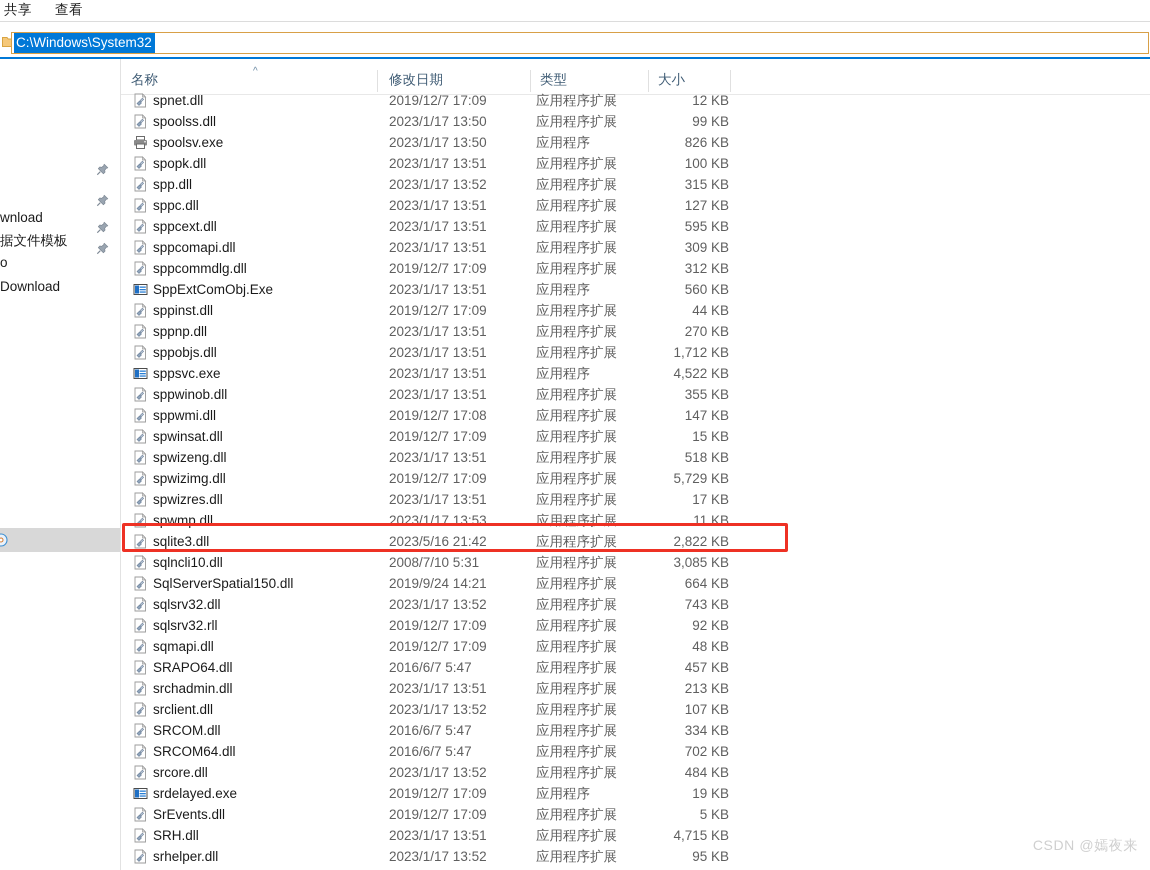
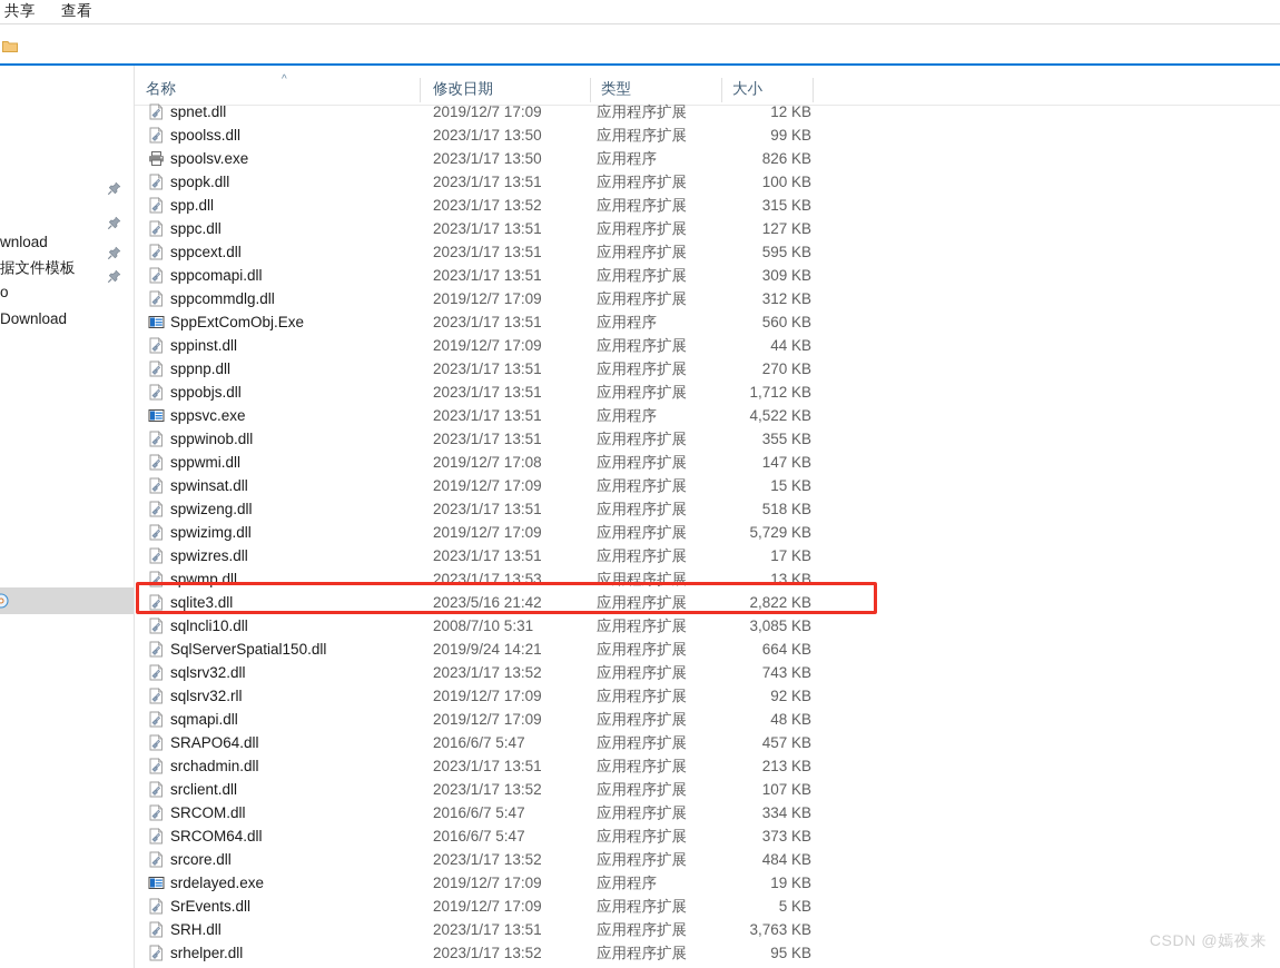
  共享
  查看
- C:\Windows\System32
  wnload
  据文件模板
  o
  Download
  名称
  ^
  修改日期
  类型
  大小
  spnet.dll
  2019/12/7 17:09
  应用程序扩展
  12 KB
  spoolss.dll
  2023/1/17 13:50
  应用程序扩展
  99 KB
  spoolsv.exe
  2023/1/17 13:50
  应用程序
  826 KB
  spopk.dll
  2023/1/17 13:51
  应用程序扩展
  100 KB
  spp.dll
  2023/1/17 13:52
  应用程序扩展
  315 KB
  sppc.dll
  2023/1/17 13:51
  应用程序扩展
  127 KB
  sppcext.dll
  2023/1/17 13:51
  应用程序扩展
  595 KB
  sppcomapi.dll
  2023/1/17 13:51
  应用程序扩展
  309 KB
  sppcommdlg.dll
  2019/12/7 17:09
  应用程序扩展
  312 KB
  SppExtComObj.Exe
  2023/1/17 13:51
  应用程序
  560 KB
  sppinst.dll
  2019/12/7 17:09
  应用程序扩展
  44 KB
  sppnp.dll
  2023/1/17 13:51
  应用程序扩展
  270 KB
  sppobjs.dll
  2023/1/17 13:51
  应用程序扩展
  1,712 KB
  sppsvc.exe
  2023/1/17 13:51
  应用程序
  4,522 KB
  sppwinob.dll
  2023/1/17 13:51
  应用程序扩展
  355 KB
  sppwmi.dll
  2019/12/7 17:08
  应用程序扩展
  147 KB
  spwinsat.dll
  2019/12/7 17:09
  应用程序扩展
  15 KB
  spwizeng.dll
  2023/1/17 13:51
  应用程序扩展
  518 KB
  spwizimg.dll
  2019/12/7 17:09
  应用程序扩展
  5,729 KB
  spwizres.dll
  2023/1/17 13:51
  应用程序扩展
  17 KB
  spwmp.dll
  2023/1/17 13:53
  应用程序扩展
- 11 KB
+ 13 KB
  sqlite3.dll
  2023/5/16 21:42
  应用程序扩展
  2,822 KB
  sqlncli10.dll
  2008/7/10 5:31
  应用程序扩展
  3,085 KB
  SqlServerSpatial150.dll
  2019/9/24 14:21
  应用程序扩展
  664 KB
  sqlsrv32.dll
  2023/1/17 13:52
  应用程序扩展
  743 KB
  sqlsrv32.rll
  2019/12/7 17:09
  应用程序扩展
  92 KB
  sqmapi.dll
  2019/12/7 17:09
  应用程序扩展
  48 KB
  SRAPO64.dll
  2016/6/7 5:47
  应用程序扩展
  457 KB
  srchadmin.dll
  2023/1/17 13:51
  应用程序扩展
  213 KB
  srclient.dll
  2023/1/17 13:52
  应用程序扩展
  107 KB
  SRCOM.dll
  2016/6/7 5:47
  应用程序扩展
  334 KB
  SRCOM64.dll
  2016/6/7 5:47
  应用程序扩展
- 702 KB
+ 373 KB
  srcore.dll
  2023/1/17 13:52
  应用程序扩展
  484 KB
  srdelayed.exe
  2019/12/7 17:09
  应用程序
  19 KB
  SrEvents.dll
  2019/12/7 17:09
  应用程序扩展
  5 KB
  SRH.dll
  2023/1/17 13:51
  应用程序扩展
- 4,715 KB
+ 3,763 KB
  srhelper.dll
  2023/1/17 13:52
  应用程序扩展
  95 KB
  CSDN @嫣夜来
